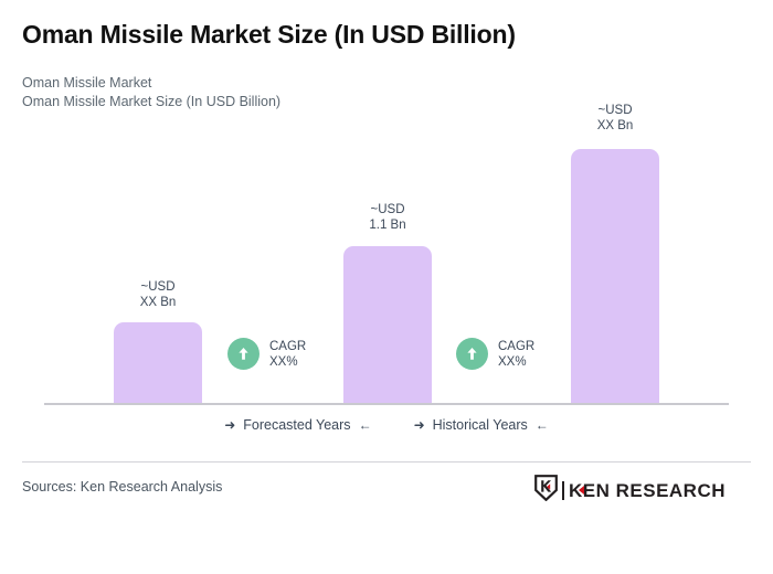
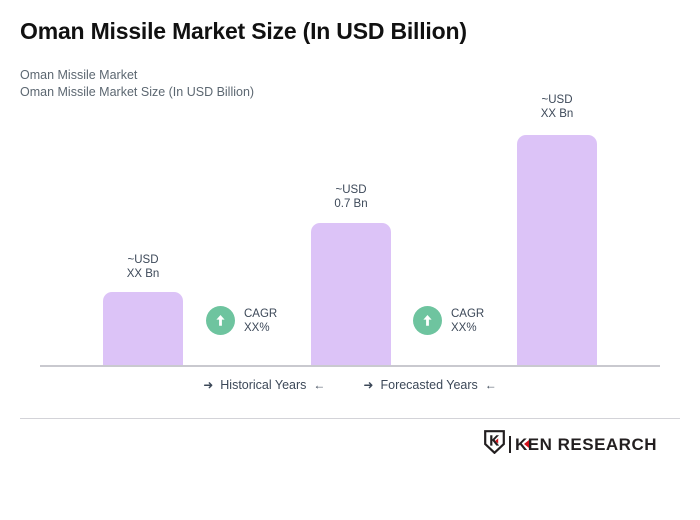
  Oman Missile Market Size (In USD Billion)
  Oman Missile Market
  Oman Missile Market Size (In USD Billion)
  ~USD
  XX Bn
  CAGR
  XX%
  ~USD
- 1.1 Bn
+ 0.7 Bn
  CAGR
  XX%
  ~USD
  XX Bn
  ➜
- Forecasted Years
+ Historical Years
  ←
  ➜
- Historical Years
+ Forecasted Years
  ←
- Sources: Ken Research Analysis
  KEN RESEARCH
